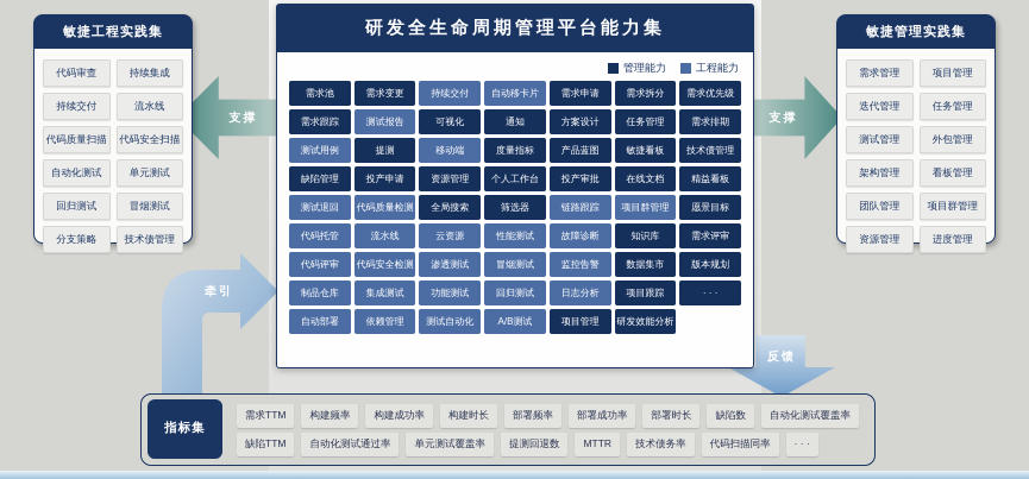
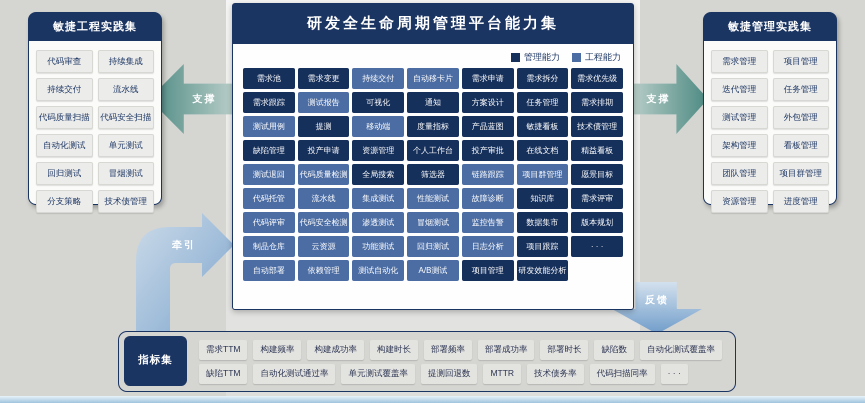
  敏捷工程实践集
  代码审查
  持续集成
  持续交付
  流水线
  代码质量扫描
  代码安全扫描
  自动化测试
  单元测试
  回归测试
  冒烟测试
  分支策略
  技术债管理
  敏捷管理实践集
  需求管理
  项目管理
  迭代管理
  任务管理
  测试管理
  外包管理
  架构管理
  看板管理
  团队管理
  项目群管理
  资源管理
  进度管理
  支撑
  支撑
  牵引
  反馈
  研发全生命周期管理平台能力集
  管理能力
  工程能力
  需求池
  需求变更
  持续交付
  自动移卡片
  需求申请
  需求拆分
  需求优先级
  需求跟踪
  测试报告
  可视化
  通知
  方案设计
  任务管理
  需求排期
  测试用例
  提测
  移动端
  度量指标
  产品蓝图
  敏捷看板
  技术债管理
  缺陷管理
  投产申请
  资源管理
  个人工作台
  投产审批
  在线文档
  精益看板
  测试退回
  代码质量检测
  全局搜索
  筛选器
  链路跟踪
  项目群管理
  愿景目标
  代码托管
  流水线
- 云资源
+ 集成测试
  性能测试
  故障诊断
  知识库
  需求评审
  代码评审
  代码安全检测
  渗透测试
  冒烟测试
  监控告警
  数据集市
  版本规划
  制品仓库
- 集成测试
+ 云资源
  功能测试
  回归测试
  日志分析
  项目跟踪
  · · ·
  自动部署
  依赖管理
  测试自动化
  A/B测试
  项目管理
  研发效能分析
  指标集
  需求TTM
  构建频率
  构建成功率
  构建时长
  部署频率
  部署成功率
  部署时长
  缺陷数
  自动化测试覆盖率
  缺陷TTM
  自动化测试通过率
  单元测试覆盖率
  提测回退数
  MTTR
  技术债务率
  代码扫描同率
  · · ·
